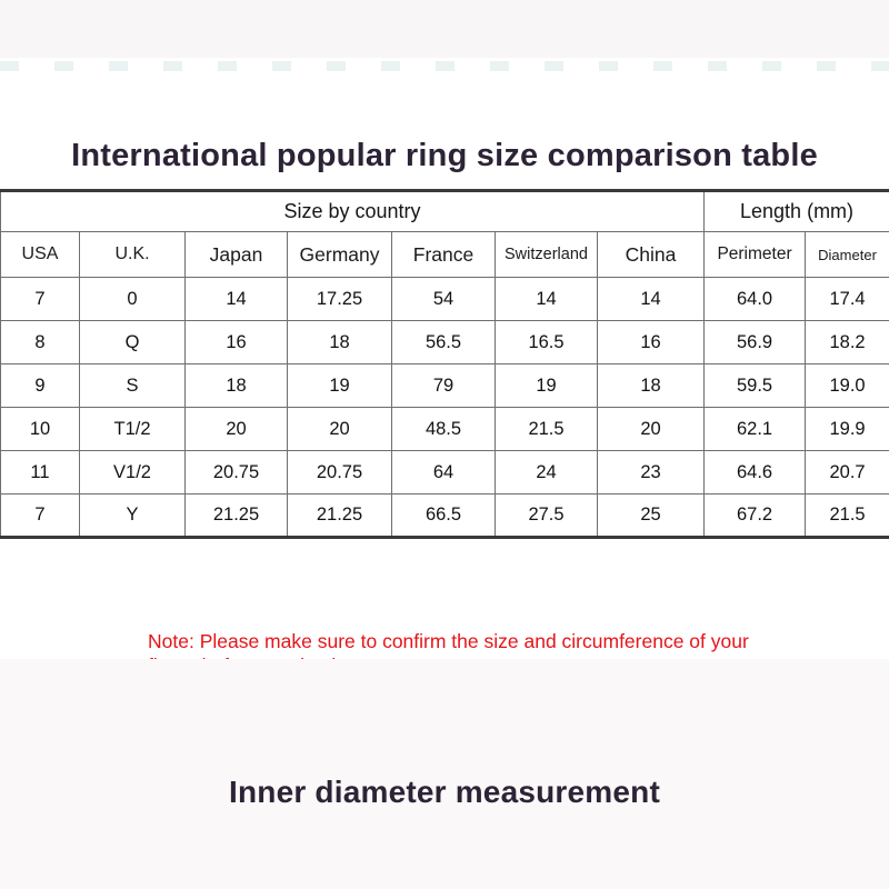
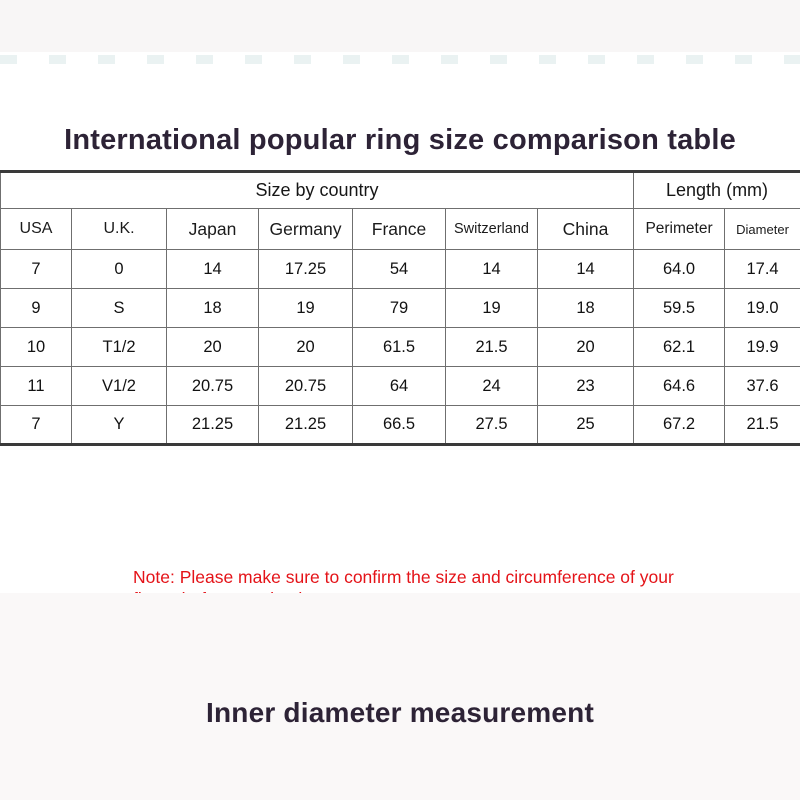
  International popular ring size comparison table
  Size by country	Length (mm)
  USA	U.K.	Japan	Germany	France	Switzerland	China	Perimeter	Diameter
  7	0	14	17.25	54	14	14	64.0	17.4
- 8	Q	16	18	56.5	16.5	16	56.9	18.2
  9	S	18	19	79	19	18	59.5	19.0
- 10	T1/2	20	20	48.5	21.5	20	62.1	19.9
+ 10	T1/2	20	20	61.5	21.5	20	62.1	19.9
- 11	V1/2	20.75	20.75	64	24	23	64.6	20.7
+ 11	V1/2	20.75	20.75	64	24	23	64.6	37.6
  7	Y	21.25	21.25	66.5	27.5	25	67.2	21.5
  Note: Please make sure to confirm the size and circumference of your
  Inner diameter measurement
